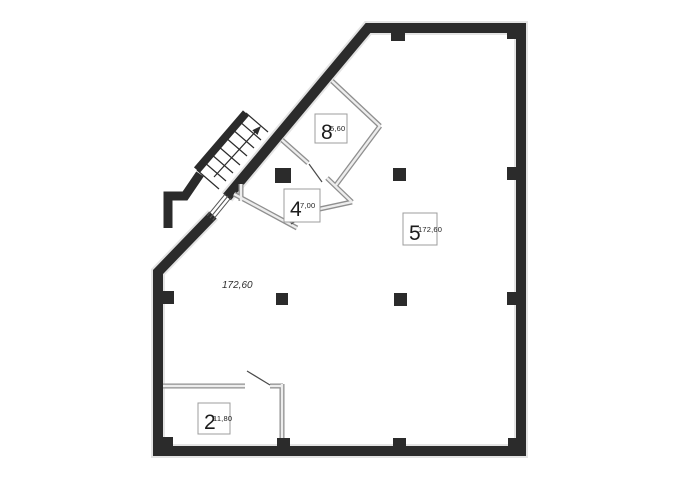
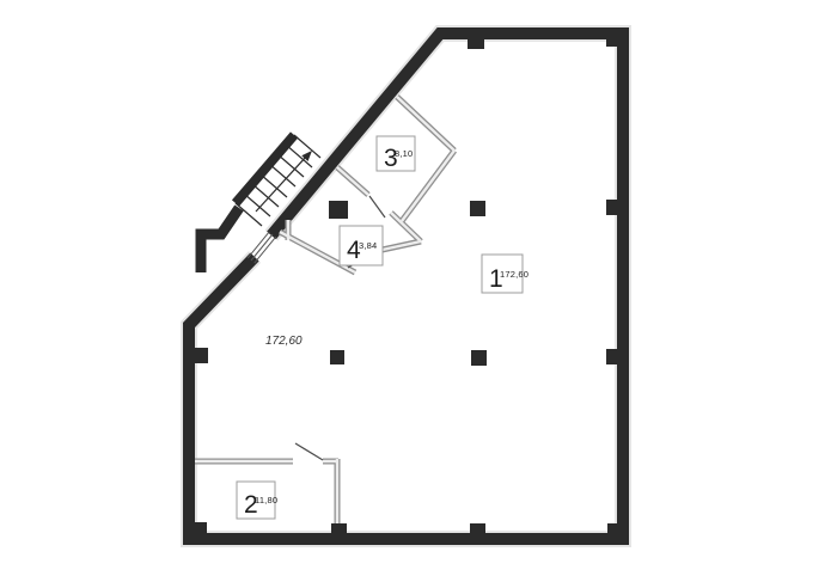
- 5
+ 1
  172,60
  2
  11,80
- 8
+ 3
- 5,60
+ 8,10
  4
- 7,00
+ 3,84
  172,60
